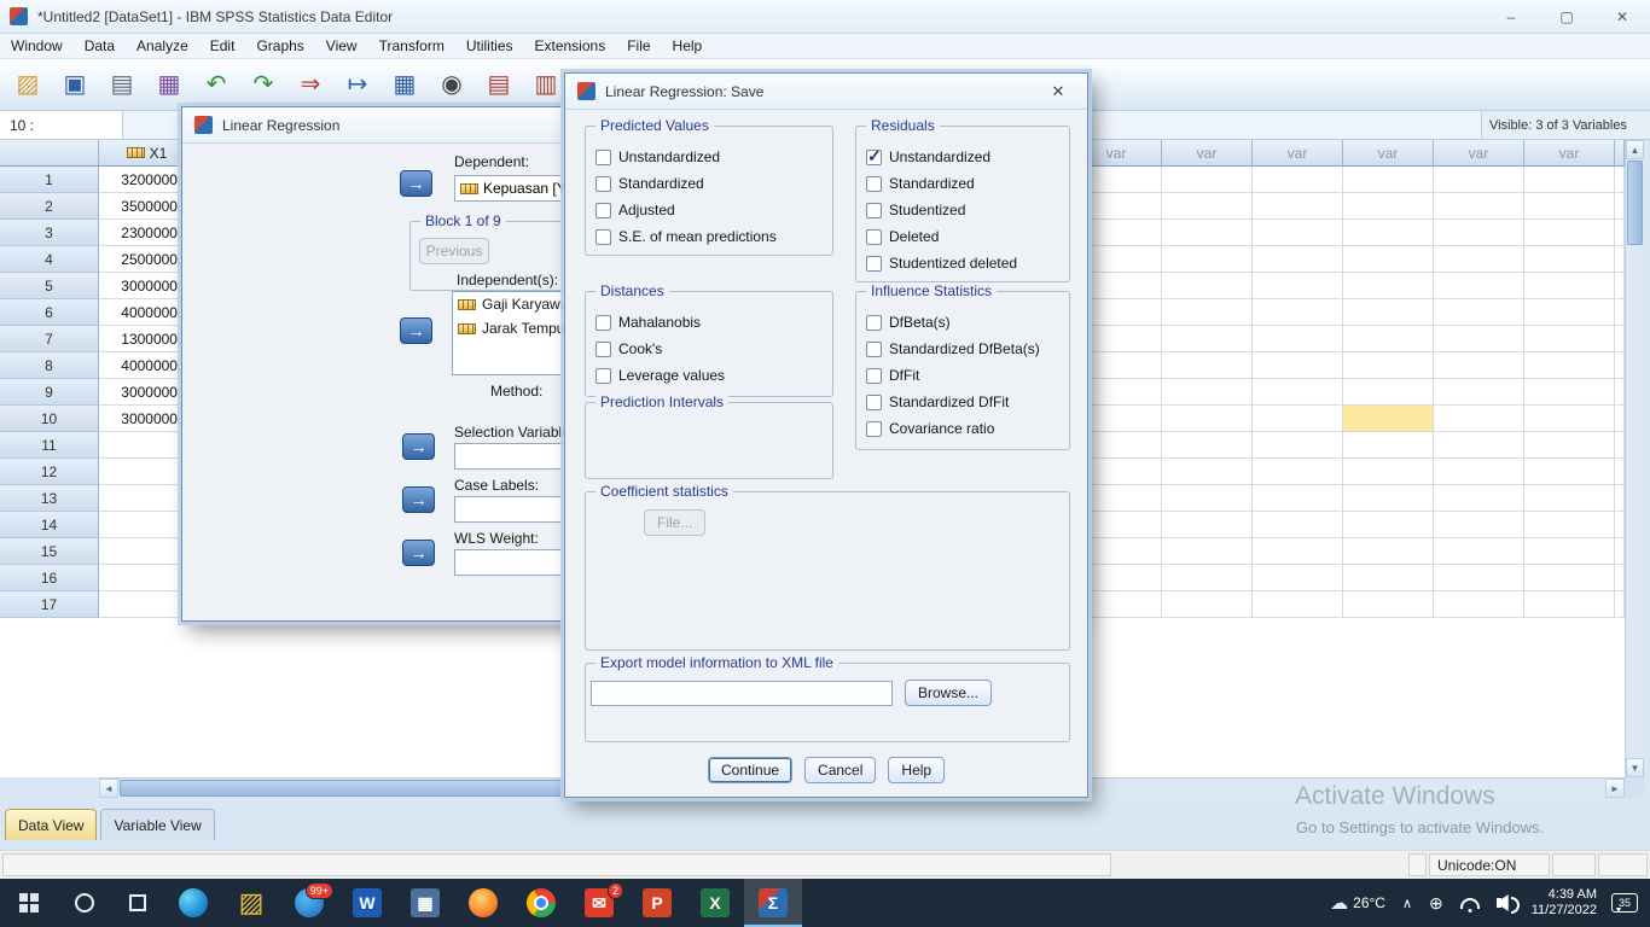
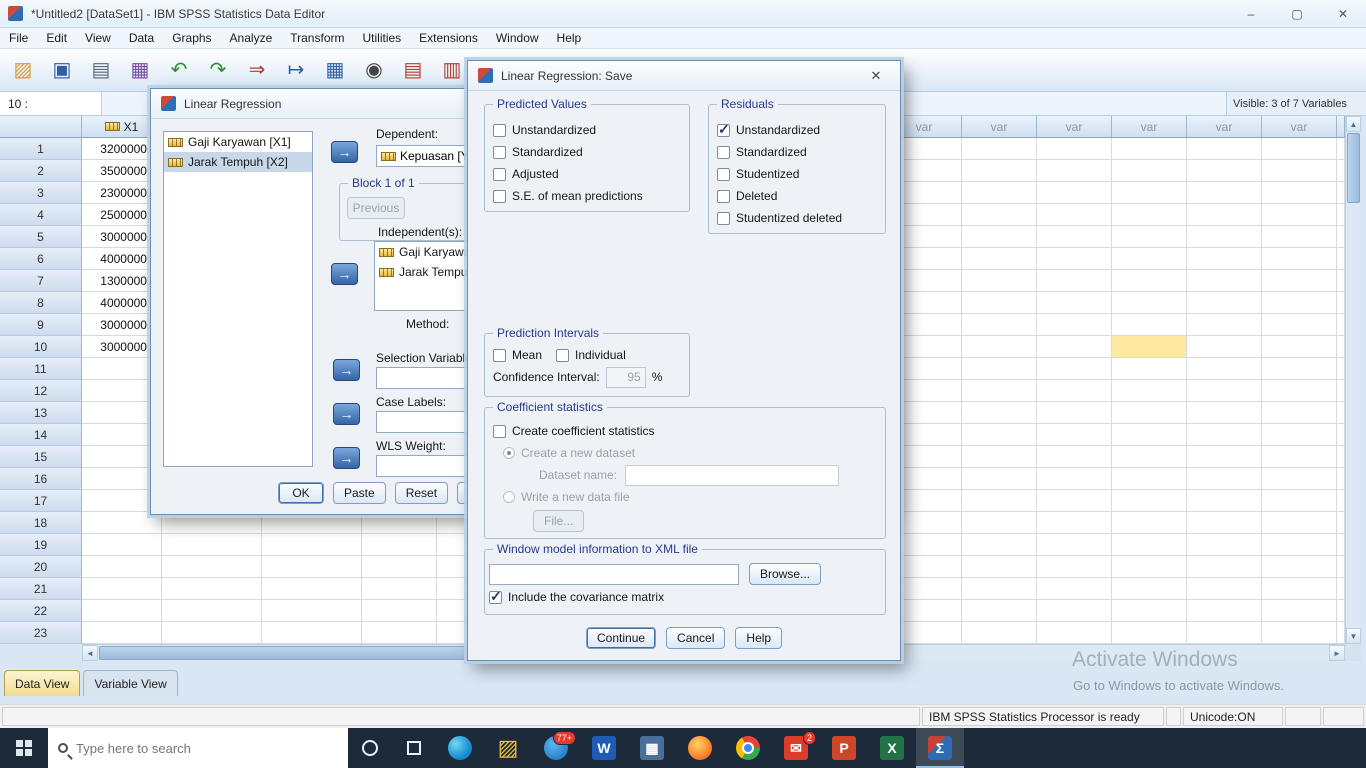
  *Untitled2 [DataSet1] - IBM SPSS Statistics Data Editor
  –
  ▢
  ✕
- Window
+ File
- Data
+ Edit
- Analyze
+ View
- Edit
+ Data
  Graphs
- View
+ Analyze
  Transform
  Utilities
  Extensions
- File
+ Window
  Help
  ▨
  ▣
  ▤
  ▦
  ↶
  ↷
  ⇒
  ↦
  ▦
  ◉
  ▤
  ▥
  10 :
- Visible: 3 of 3 Variables
+ Visible: 3 of 7 Variables
  X1
  var
  var
  var
  var
  var
  var
  1
  3200000.
  2
  3500000.
  3
  2300000.
  4
  2500000.
  5
  3000000.
  6
  4000000.
  7
  1300000.
  8
  4000000.
  9
  3000000.
  10
  3000000.
  11
  12
  13
  14
  15
  16
  17
+ 18
+ 19
+ 20
+ 21
+ 22
+ 23
  ▲
  ▼
  ◄
  ►
  Data View
  Variable View
+ IBM SPSS Statistics Processor is ready
  Unicode:ON
  Activate Windows
- Go to Settings to activate Windows.
+ Go to Windows to activate Windows.
  Linear Regression
+ Gaji Karyawan [X1]
+ Jarak Tempuh [X2]
  →
  Dependent:
  Kepuasan [Y
- Block 1 of 9
+ Block 1 of 1
  Previous
  Independent(s):
  Gaji Karyaw
  Jarak Tempu
  →
  Method:
  Selection Variabl
  →
  Case Labels:
  →
  WLS Weight:
  →
+ OK
+ Paste
+ Reset
  Linear Regression: Save
  ✕
  Predicted Values
  Unstandardized
  Standardized
  Adjusted
  S.E. of mean predictions
  Residuals
  Unstandardized
  Standardized
  Studentized
  Deleted
  Studentized deleted
- Distances
- Mahalanobis
- Cook's
- Leverage values
- Influence Statistics
- DfBeta(s)
- Standardized DfBeta(s)
- DfFit
- Standardized DfFit
- Covariance ratio
  Prediction Intervals
+ Mean
+ Individual
+ Confidence Interval:
+ 95
+ %
  Coefficient statistics
+ Create coefficient statistics
+ Create a new dataset
+ Dataset name:
+ Write a new data file
  File...
- Export model information to XML file
+ Window model information to XML file
  Browse...
+ Include the covariance matrix
  Continue
  Cancel
  Help
+ Type here to search
  ▨
- 99+
+ 77+
  W
  ▦
  ✉
  2
  P
  X
  Σ
- ☁
- 26°C
- ∧
- ⊕
- 4:39 AM
- 11/27/2022
- 35
